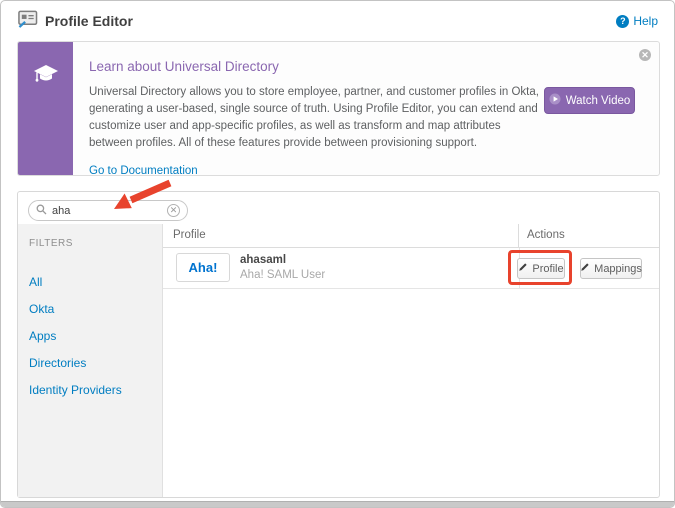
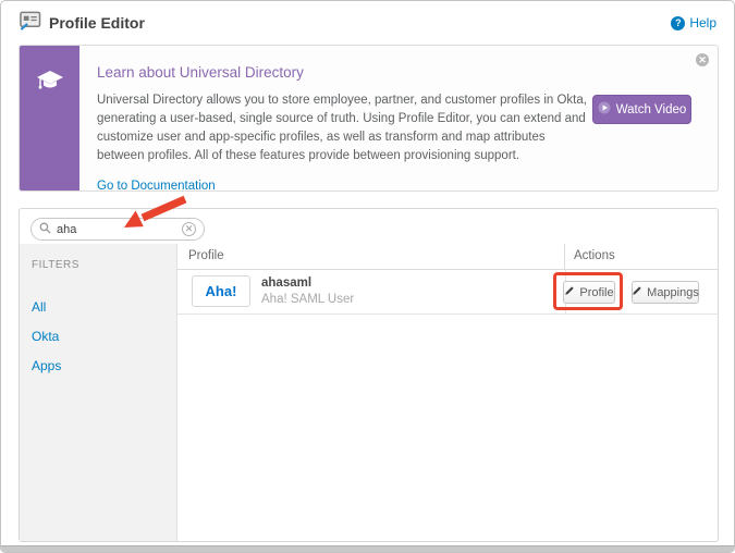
  Profile Editor
  ?
  Help
  Learn about Universal Directory
  Universal Directory allows you to store employee, partner, and customer profiles in Okta, generating a user-based, single source of truth. Using Profile Editor, you can extend and customize user and app-specific profiles, as well as transform and map attributes between profiles. All of these features provide between provisioning support.
  Go to Documentation
  Watch Video
  ✕
  aha
  ✕
  FILTERS
  All
  Okta
  Apps
- Directories
- Identity Providers
  Profile
  Actions
  Aha!
  ahasaml
  Aha! SAML User
  Profile
  Mappings
